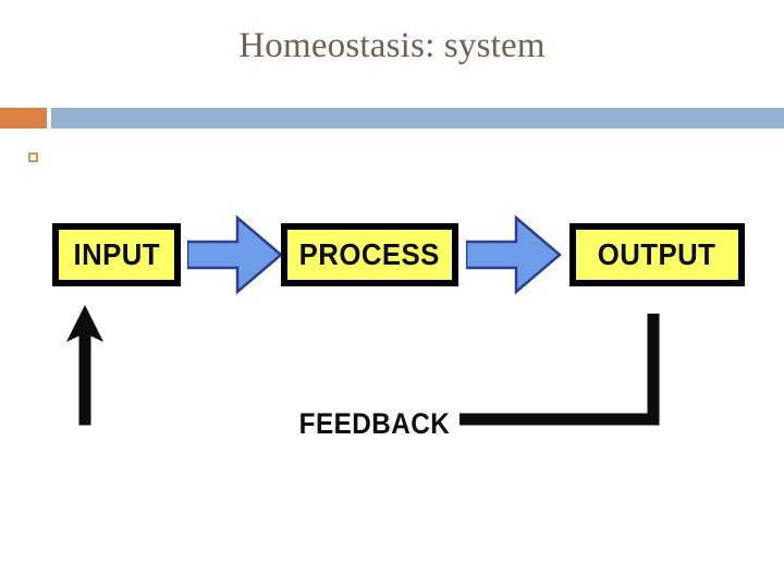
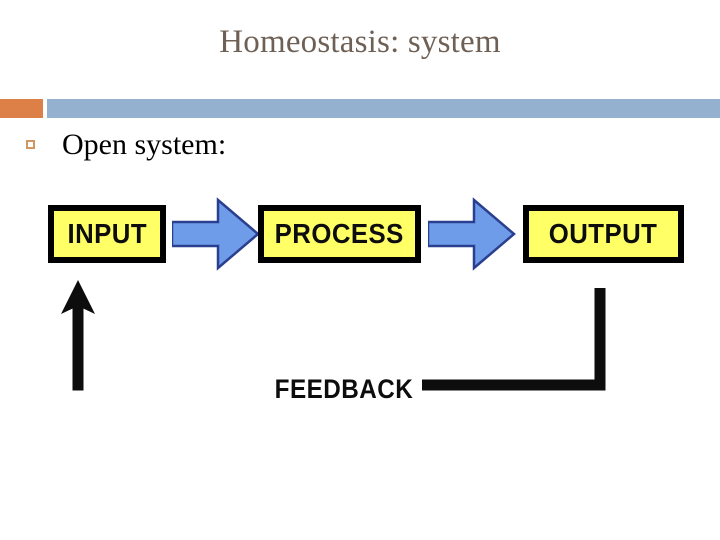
  Homeostasis: system
+ Open system:
  INPUT
  PROCESS
  OUTPUT
  FEEDBACK
